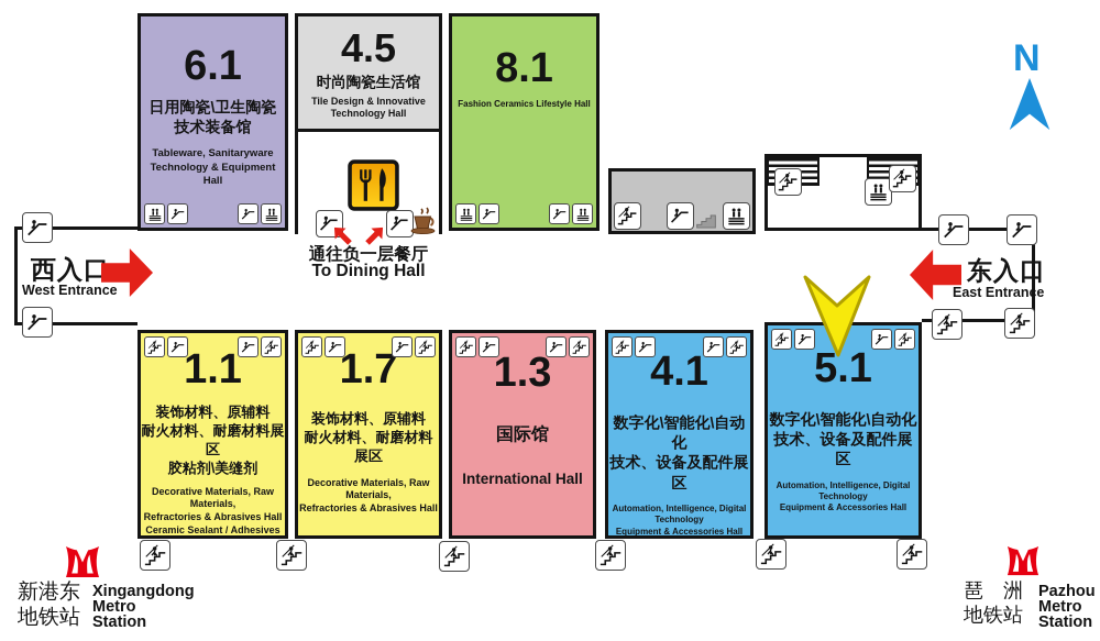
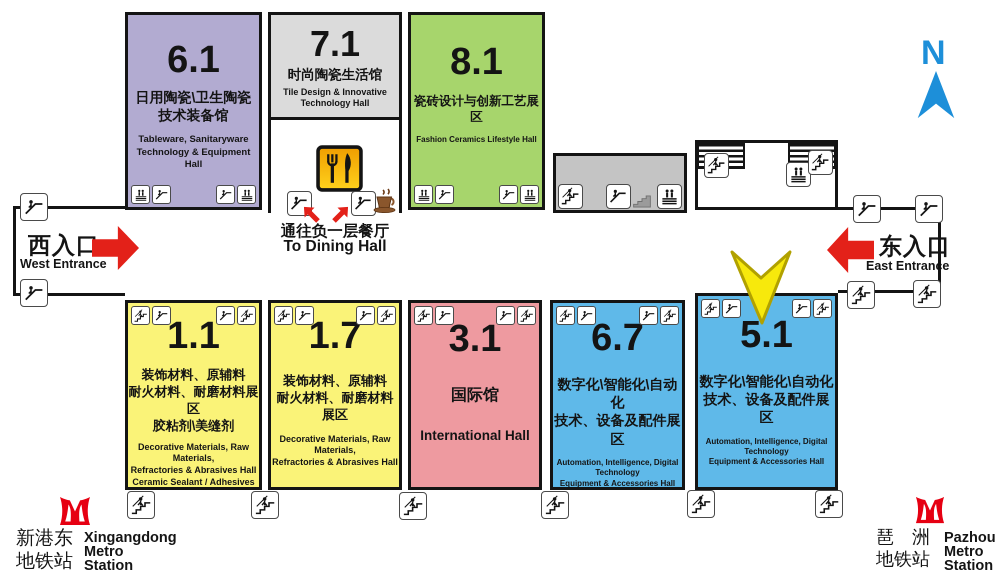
  6.1
  日用陶瓷\卫生陶瓷
  技术装备馆
  Tableware, Sanitaryware
  Technology & Equipment Hall
- 4.5
+ 7.1
  时尚陶瓷生活馆
  Tile Design & Innovative Technology Hall
  8.1
+ 瓷砖设计与创新工艺展区
  Fashion Ceramics Lifestyle Hall
  通往负一层餐厅
  To Dining Hall
  西入口
  West Entrance
  东入口
  East Entrance
  1.1
  装饰材料、原辅料
  耐火材料、耐磨材料展区
  胶粘剂\美缝剂
  Decorative Materials, Raw Materials,
  Refractories & Abrasives Hall
  Ceramic Sealant / Adhesives
  1.7
  装饰材料、原辅料
  耐火材料、耐磨材料展区
  Decorative Materials, Raw Materials,
  Refractories & Abrasives Hall
- 1.3
+ 3.1
  国际馆
  International Hall
- 4.1
+ 6.7
  数字化\智能化\自动化
  技术、设备及配件展区
  Automation, Intelligence, Digital Technology
  Equipment & Accessories Hall
  5.1
  数字化\智能化\自动化
  技术、设备及配件展区
  Automation, Intelligence, Digital Technology
  Equipment & Accessories Hall
  N
  新港东
  地铁站
  Xingangdong
  Metro
  Station
  琶 洲
  地铁站
  Pazhou
  Metro
  Station
